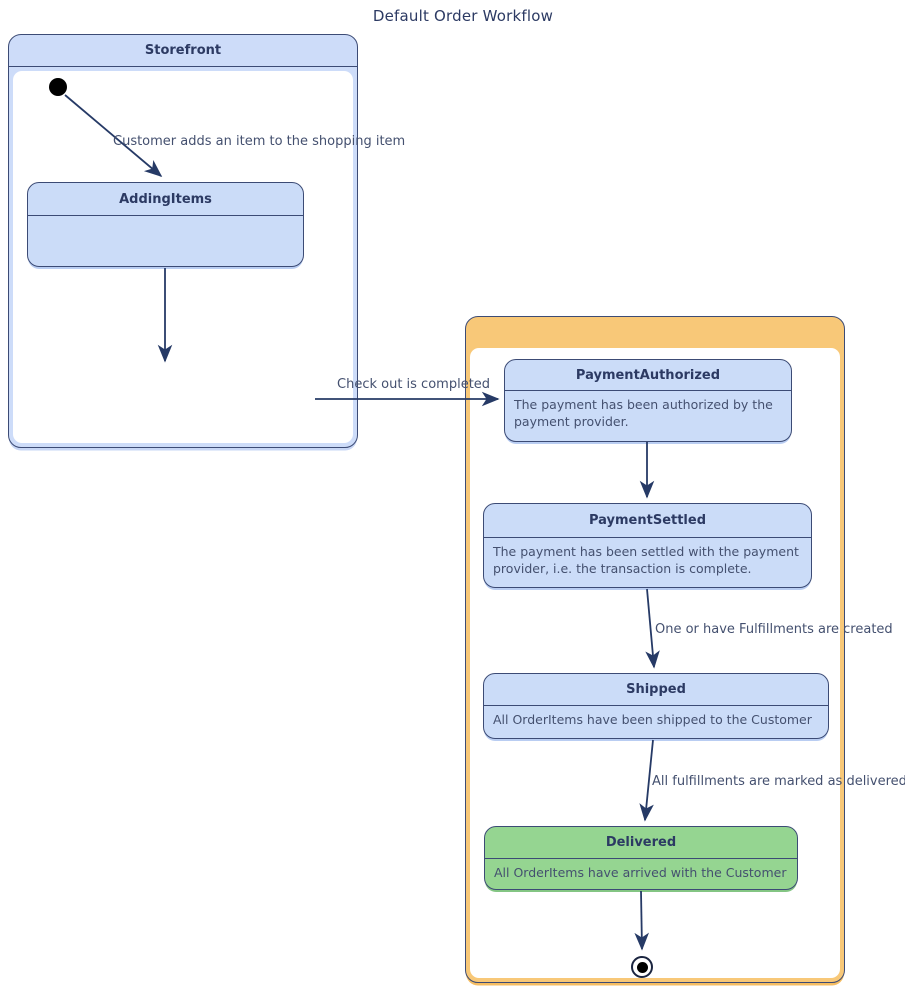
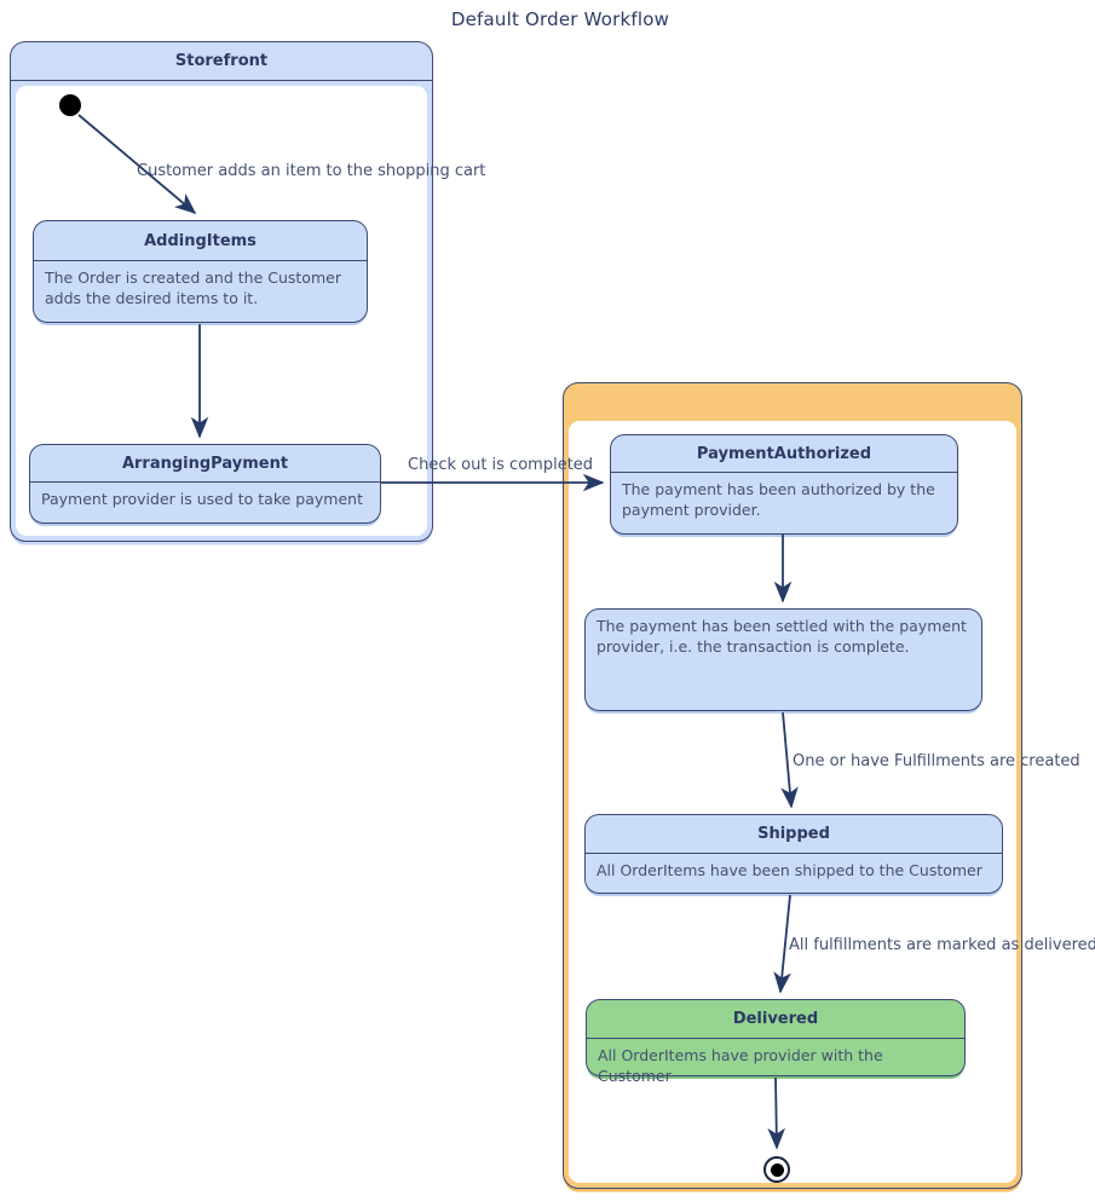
  Default Order Workflow
  Storefront
  AddingItems
+ The Order is created and the Customer
+ adds the desired items to it.
+ ArrangingPayment
+ Payment provider is used to take payment
  PaymentAuthorized
  The payment has been authorized by the
  payment provider.
- PaymentSettled
  The payment has been settled with the payment
  provider, i.e. the transaction is complete.
  Shipped
  All OrderItems have been shipped to the Customer
  Delivered
- All OrderItems have arrived with the Customer
+ All OrderItems have provider with the Customer
- Customer adds an item to the shopping item
+ Customer adds an item to the shopping cart
  Check out is completed
  One or have Fulfillments are created
  All fulfillments are marked as delivered
